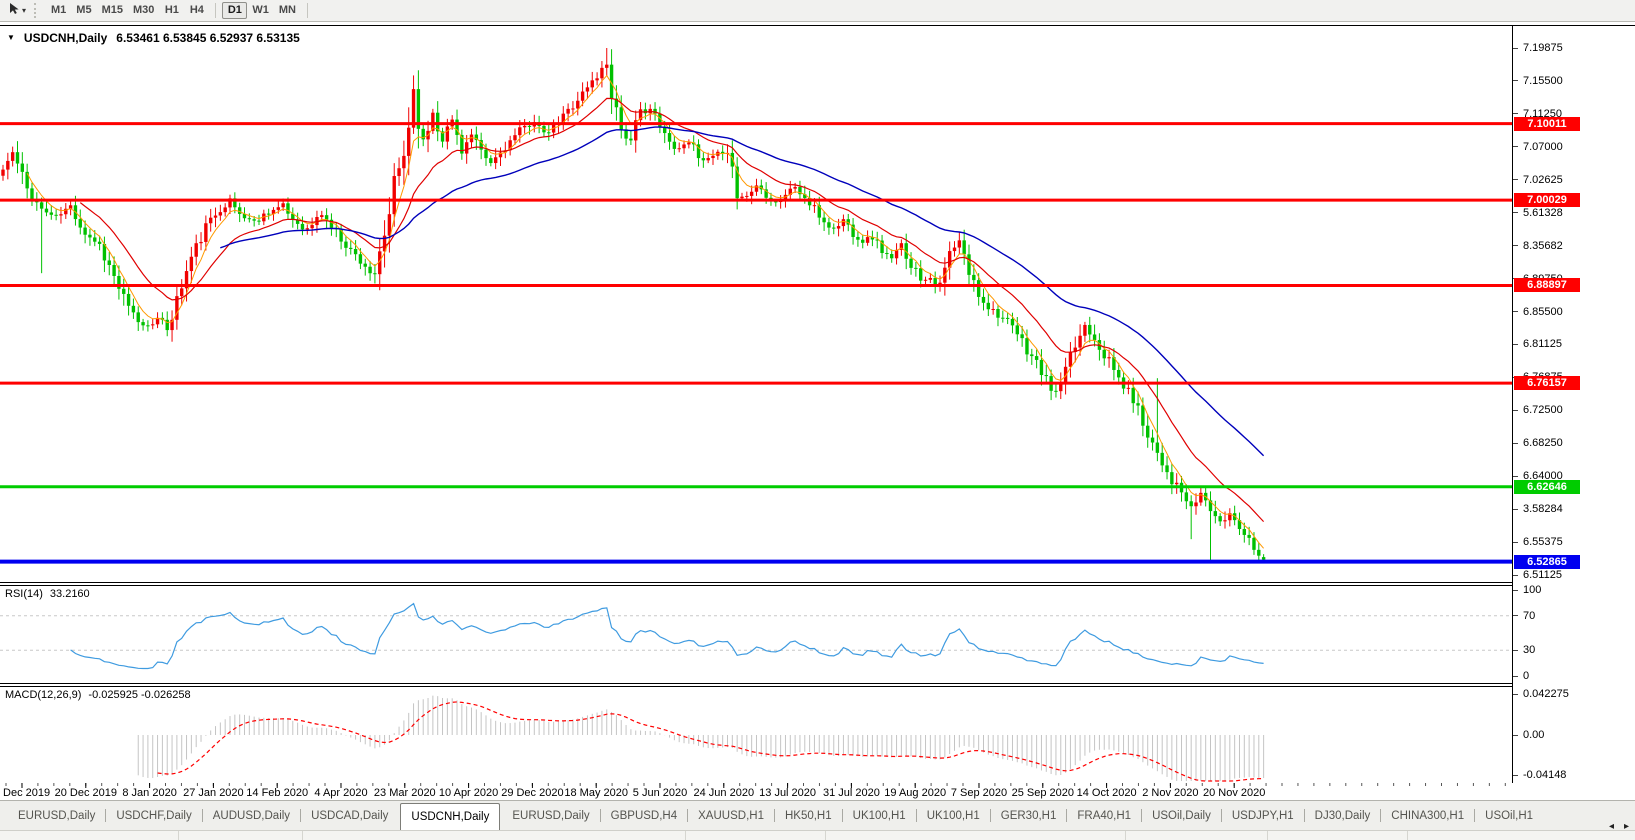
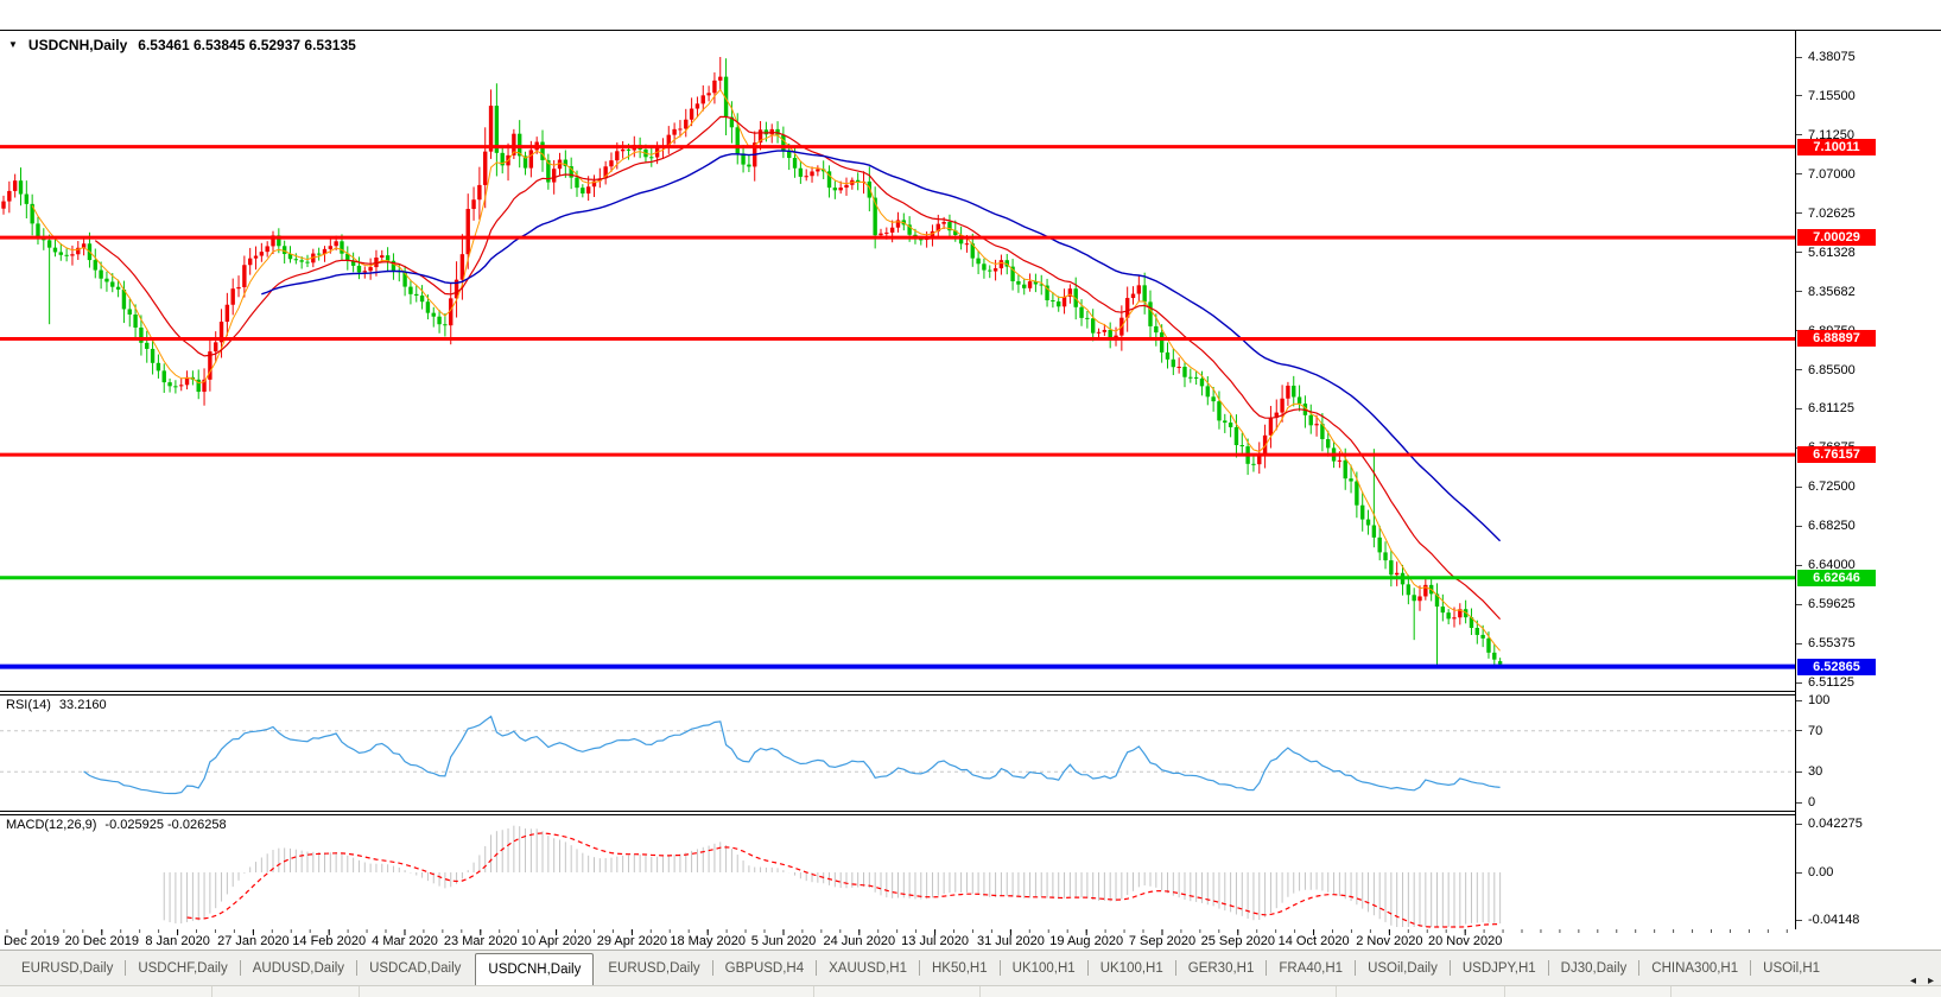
- ▾
- M1
- M5
- M15
- M30
- H1
- H4
- D1
- W1
- MN
  ▼
  USDCNH,Daily
  6.53461 6.53845 6.52937 6.53135
  RSI(14)
  33.2160
  MACD(12,26,9)
  -0.025925 -0.026258
- 7.19875
+ 4.38075
  7.15500
  7.11250
  7.07000
  7.02625
  5.61328
  8.35682
  6.85500
  6.81125
  6.72500
  6.68250
  6.64000
- 3.58284
+ 6.59625
  6.55375
  6.51125
  100
  70
  30
  0
  0.042275
  0.00
  -0.04148
  7.10011
  7.00029
  6.88897
  6.76157
  6.62646
  6.52865
  Dec 2019
  20 Dec 2019
  8 Jan 2020
  27 Jan 2020
  14 Feb 2020
- 4 Apr 2020
+ 4 Mar 2020
  23 Mar 2020
  10 Apr 2020
- 29 Dec 2020
+ 29 Apr 2020
  18 May 2020
  5 Jun 2020
  24 Jun 2020
  13 Jul 2020
  31 Jul 2020
  19 Aug 2020
  7 Sep 2020
  25 Sep 2020
  14 Oct 2020
  2 Nov 2020
  20 Nov 2020
  EURUSD,Daily
  USDCHF,Daily
  AUDUSD,Daily
  USDCAD,Daily
  USDCNH,Daily
  EURUSD,Daily
  GBPUSD,H4
  XAUUSD,H1
  HK50,H1
  UK100,H1
  UK100,H1
  GER30,H1
  FRA40,H1
  USOil,Daily
  USDJPY,H1
  DJ30,Daily
  CHINA300,H1
  USOil,H1
  ◂
  ▸
